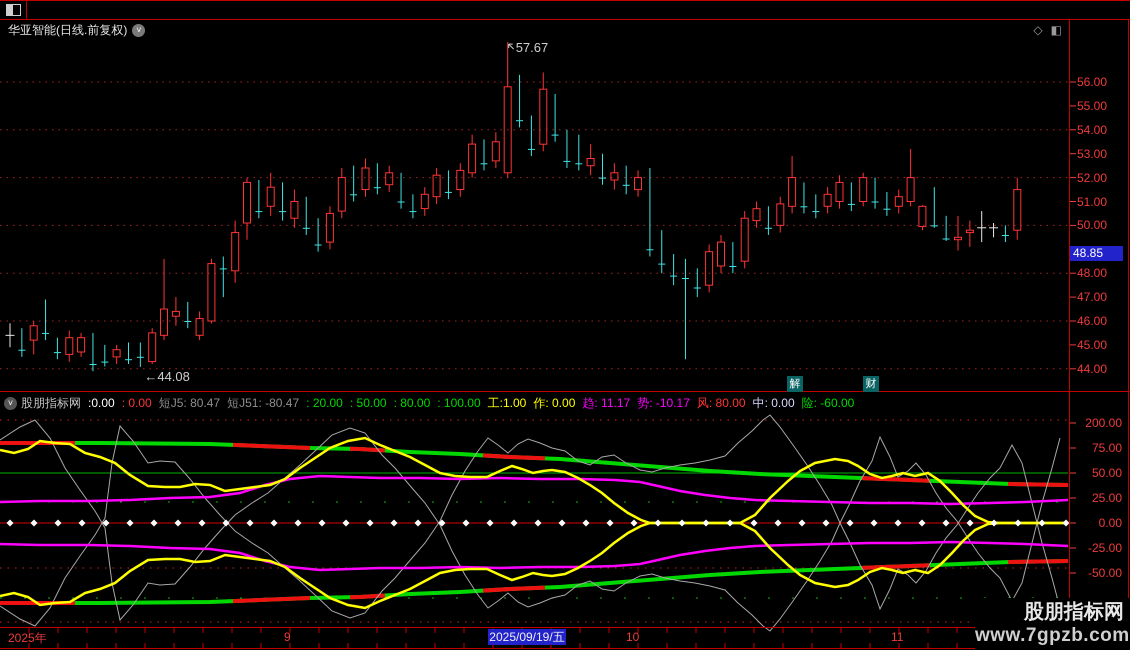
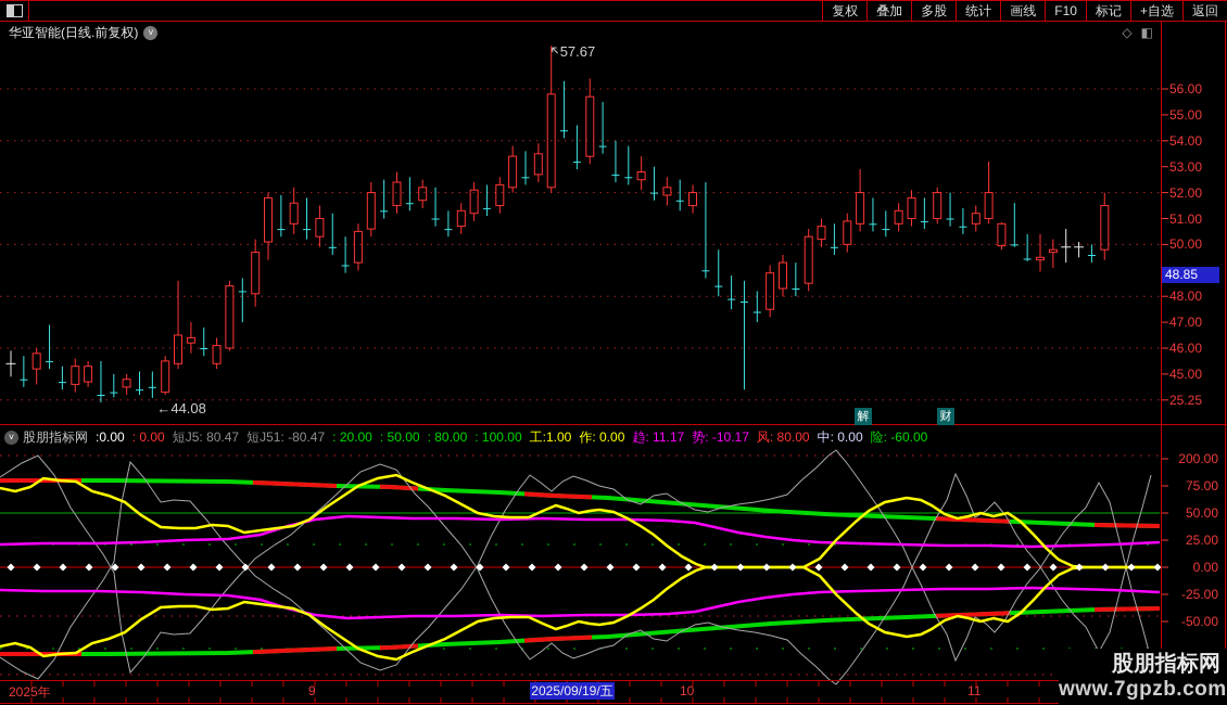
  57.67
  ←44.08
+ 复权
+ 叠加
+ 多股
+ 统计
+ 画线
+ F10
+ 标记
+ +自选
+ 返回
  华亚智能(日线.前复权)
  ˅
  ◇
  ◧
  ˅
  股朋指标网
  :0.00
  : 0.00
  短J5: 80.47
  短J51: -80.47
  : 20.00
  : 50.00
  : 80.00
  : 100.00
  工:1.00
  作: 0.00
  趋: 11.17
  势: -10.17
  风: 80.00
  中: 0.00
  险: -60.00
  56.00
  55.00
  54.00
  53.00
  52.00
  51.00
  50.00
  48.00
  47.00
  46.00
  45.00
- 44.00
+ 25.25
  48.85
  200.00
  75.00
  50.00
  25.00
  0.00
  -25.00
  -50.00
  2025年
  9
  10
  11
  2025/09/19/五
  解
  财
  股朋指标网
  www.7gpzb.com
